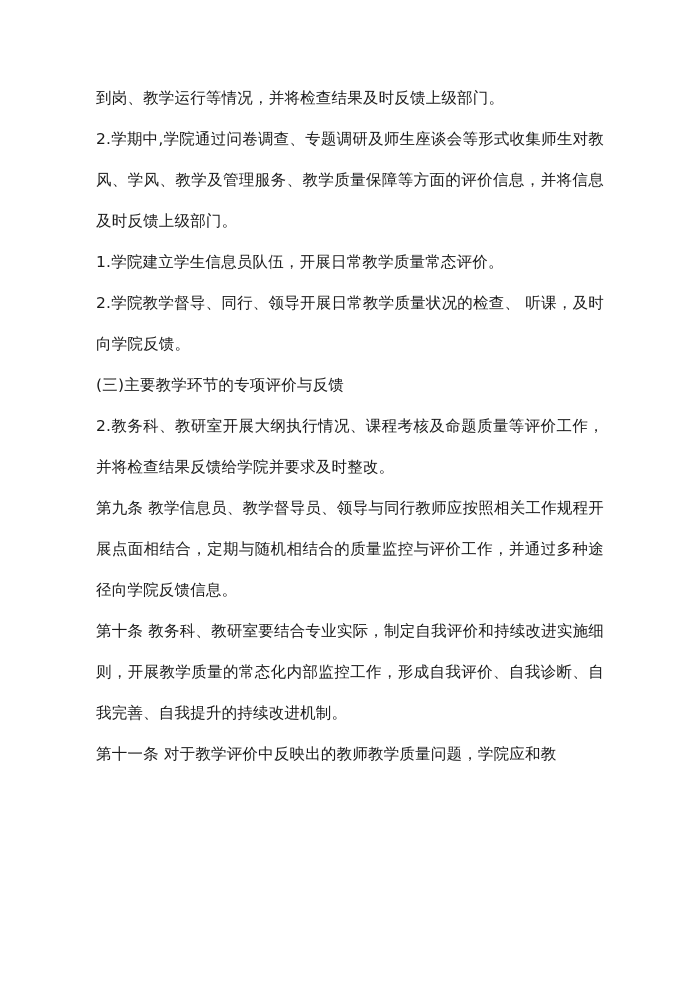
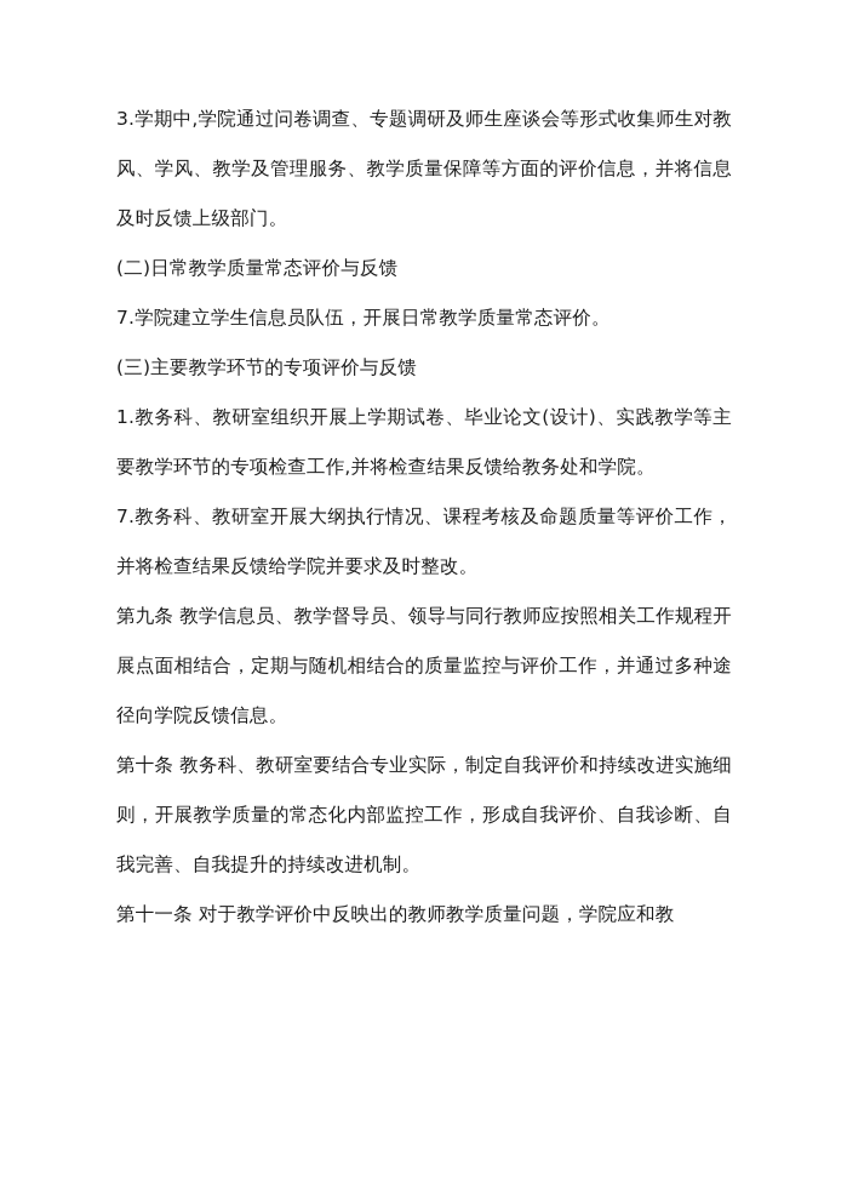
- 到岗、教学运行等情况，并将检查结果及时反馈上级部门。
- 2.学期中,学院通过问卷调查、专题调研及师生座谈会等形式收集师生对教风、学风、教学及管理服务、教学质量保障等方面的评价信息，并将信息及时反馈上级部门。
+ 3.学期中,学院通过问卷调查、专题调研及师生座谈会等形式收集师生对教风、学风、教学及管理服务、教学质量保障等方面的评价信息，并将信息及时反馈上级部门。
+ (二)日常教学质量常态评价与反馈
- 1.学院建立学生信息员队伍，开展日常教学质量常态评价。
+ 7.学院建立学生信息员队伍，开展日常教学质量常态评价。
- 2.学院教学督导、同行、领导开展日常教学质量状况的检查、 听课，及时向学院反馈。
  (三)主要教学环节的专项评价与反馈
+ 1.教务科、教研室组织开展上学期试卷、毕业论文(设计)、实践教学等主要教学环节的专项检查工作,并将检查结果反馈给教务处和学院。
- 2.教务科、教研室开展大纲执行情况、课程考核及命题质量等评价工作，并将检查结果反馈给学院并要求及时整改。
+ 7.教务科、教研室开展大纲执行情况、课程考核及命题质量等评价工作，并将检查结果反馈给学院并要求及时整改。
  第九条 教学信息员、教学督导员、领导与同行教师应按照相关工作规程开展点面相结合，定期与随机相结合的质量监控与评价工作，并通过多种途径向学院反馈信息。
  第十条 教务科、教研室要结合专业实际，制定自我评价和持续改进实施细则，开展教学质量的常态化内部监控工作，形成自我评价、自我诊断、自我完善、自我提升的持续改进机制。
  第十一条 对于教学评价中反映出的教师教学质量问题，学院应和教
